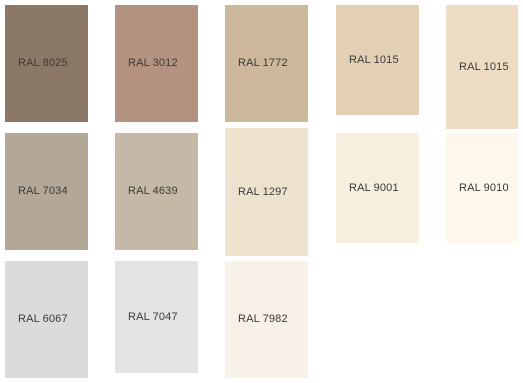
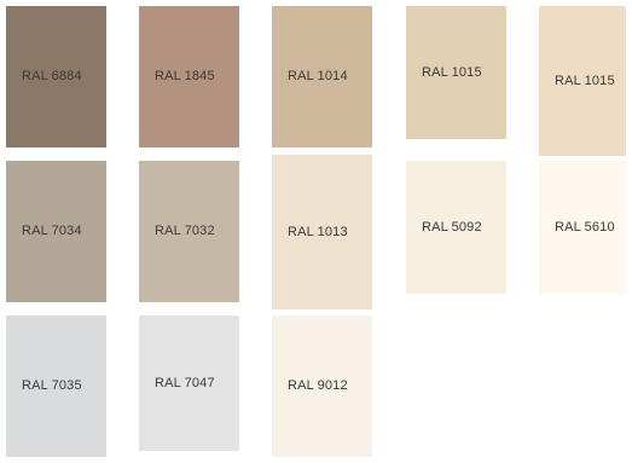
- RAL 8025
+ RAL 6884
- RAL 3012
+ RAL 1845
- RAL 1772
+ RAL 1014
  RAL 1015
  RAL 1015
  RAL 7034
- RAL 4639
+ RAL 7032
- RAL 1297
+ RAL 1013
- RAL 9001
+ RAL 5092
- RAL 9010
+ RAL 5610
- RAL 6067
+ RAL 7035
  RAL 7047
- RAL 7982
+ RAL 9012
